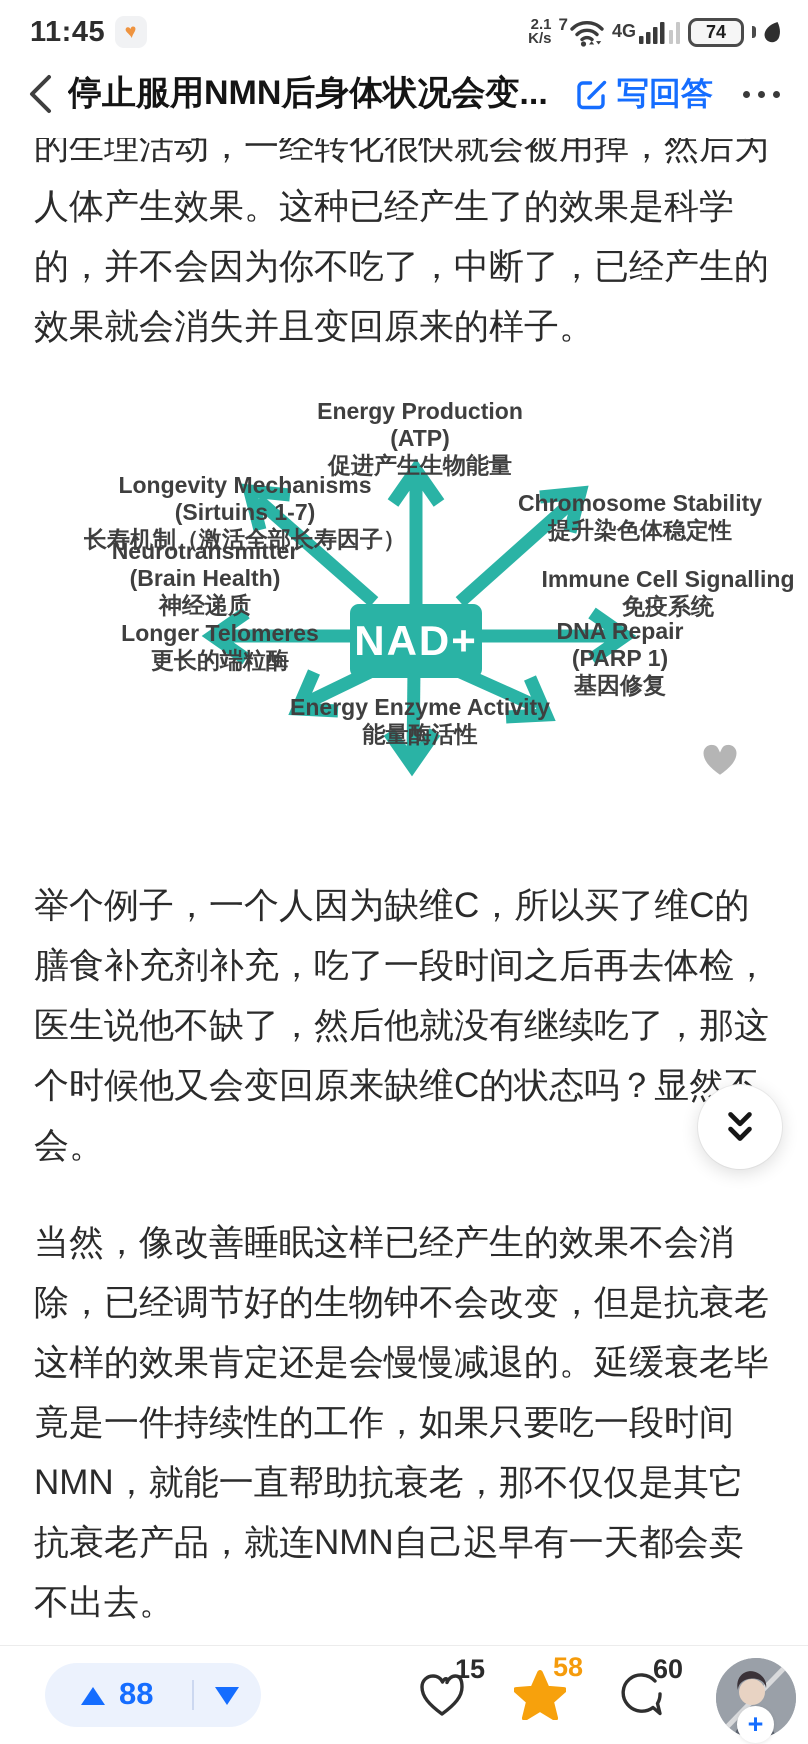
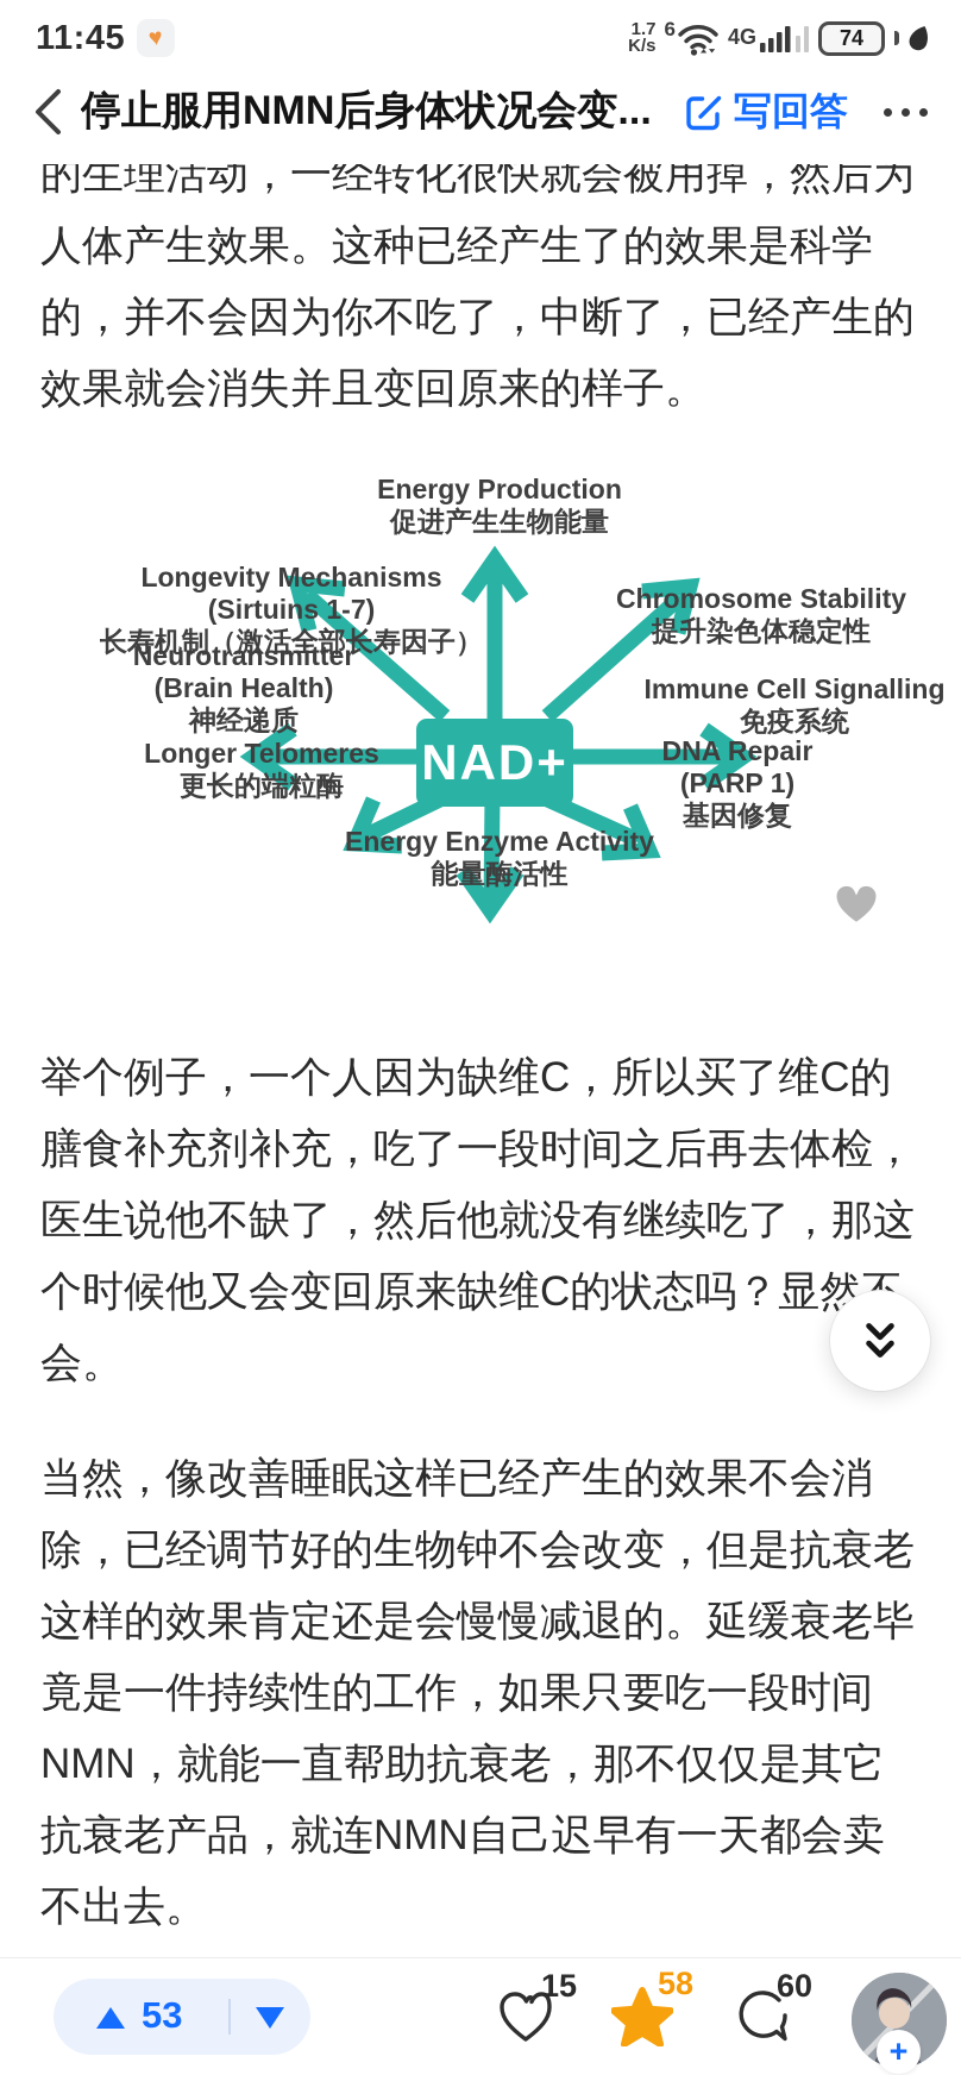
  11:45
- 2.1
+ 1.7
  K/s
- 7
+ 6
  4G
  74
  停止服用NMN后身体状况会变...
  写回答
  的生理活动，一经转化很快就会被用掉，然后为人体产生效果。这种已经产生了的效果是科学的，并不会因为你不吃了，中断了，已经产生的效果就会消失并且变回原来的样子。
  NAD+
  Energy Production
- (ATP)
  促进产生生物能量
  Longevity Mechanisms
  (Sirtuins 1-7)
  长寿机制（激活全部长寿因子）
  Chromosome Stability
  提升染色体稳定性
  Neurotransmitter
  (Brain Health)
  神经递质
  Immune Cell Signalling
  免疫系统
  Longer Telomeres
  更长的端粒酶
  DNA Repair
  (PARP 1)
  基因修复
  Energy Enzyme Activity
  能量酶活性
  举个例子，一个人因为缺维C，所以买了维C的膳食补充剂补充，吃了一段时间之后再去体检，医生说他不缺了，然后他就没有继续吃了，那这个时候他又会变回原来缺维C的状态吗？显然会。
  当然，像改善睡眠这样已经产生的效果不会消除，已经调节好的生物钟不会改变，但是抗衰老这样的效果肯定还是会慢慢减退的。延缓衰老毕竟是一件持续性的工作，如果只要吃一段时间NMN，就能一直帮助抗衰老，那不仅仅是其它抗衰老产品，就连NMN自己迟早有一天都会卖不出去。
- 88
+ 53
  15
  58
  60
  +
